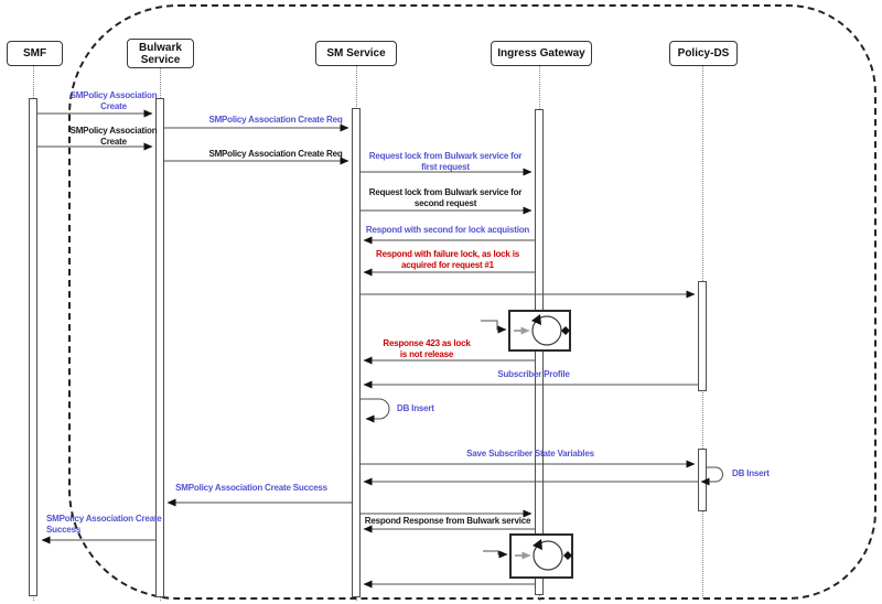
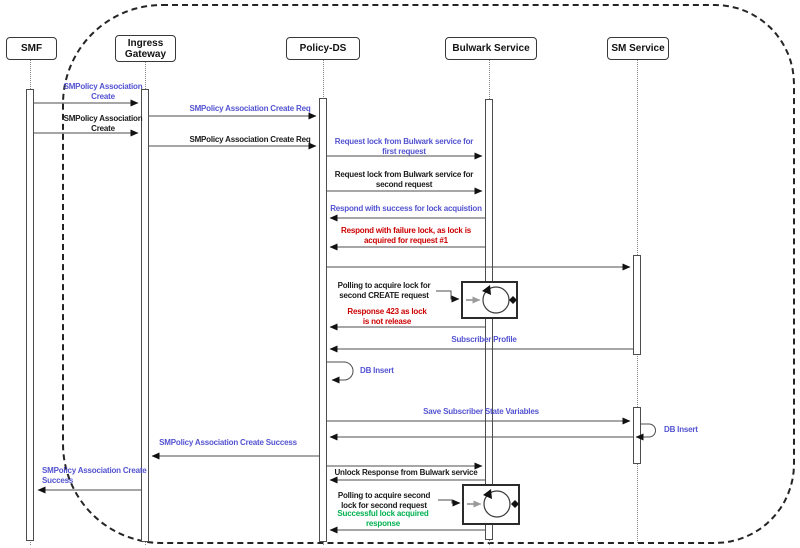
  SMPolicy Association
  Create
  SMPolicy Association Create Req
  SMPolicy Association
  Create
  SMPolicy Association Create Req
  Request lock from Bulwark service for
  first request
  Request lock from Bulwark service for
  second request
- Respond with second for lock acquistion
+ Respond with success for lock acquistion
  Respond with failure lock, as lock is
  acquired for request #1
+ Polling to acquire lock for
+ second CREATE request
  Response 423 as lock
  is not release
  Subscriber Profile
  DB Insert
  Save Subscriber State Variables
  DB Insert
  SMPolicy Association Create Success
- Respond Response from Bulwark service
+ Unlock Response from Bulwark service
  SMPolicy Association Create
  Success
+ Polling to acquire second
+ lock for second request
+ Successful lock acquired
+ response
  SMF
- Bulwark Service
+ Ingress Gateway
- SM Service
+ Policy-DS
- Ingress Gateway
+ Bulwark Service
- Policy-DS
+ SM Service
